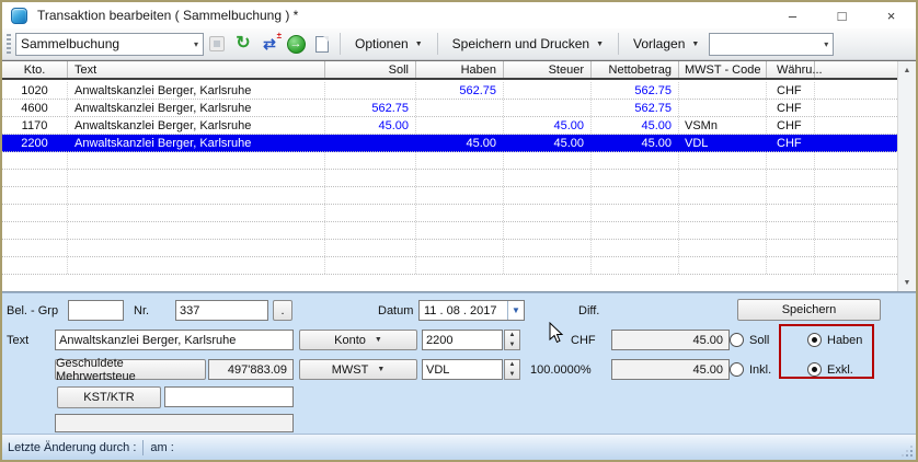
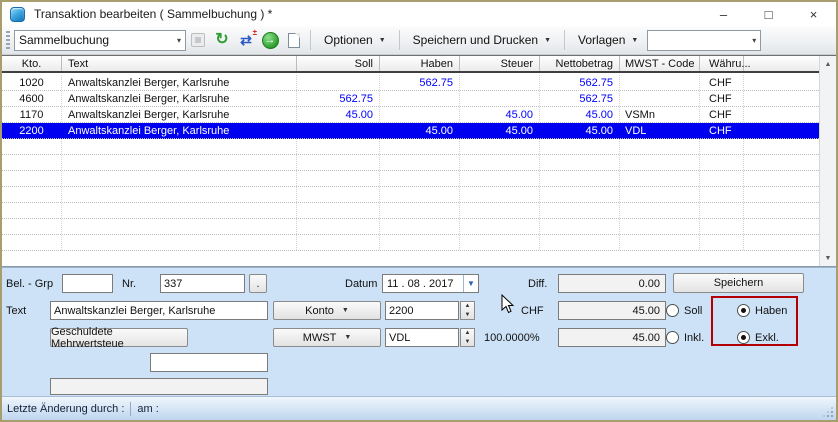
  Transaktion bearbeiten ( Sammelbuchung ) *
  –
  □
  ×
  Sammelbuchung
  ▾
  ↻
  ⇄
  ±
  →
  Optionen
  Speichern und Drucken
  Vorlagen
  ▾
  Kto.
  Text
  Soll
  Haben
  Steuer
  Nettobetrag
  MWST - Code
  Währu.
  1020
  Anwaltskanzlei Berger, Karlsruhe
  562.75
  562.75
  CHF
  4600
  Anwaltskanzlei Berger, Karlsruhe
  562.75
  562.75
  CHF
  1170
  Anwaltskanzlei Berger, Karlsruhe
  45.00
  45.00
  45.00
  VSMn
  CHF
  2200
  Anwaltskanzlei Berger, Karlsruhe
  45.00
  45.00
  45.00
  VDL
  CHF
  Bel. - Grp
  Nr.
  337
  .
  Datum
  11 . 08 . 2017
  ▼
  Diff.
+ 0.00
  Speichern
  Text
  Anwaltskanzlei Berger, Karlsruhe
  Konto
  2200
  CHF
  45.00
  Soll
  Haben
  Geschuldete Mehrwertsteue
- 497'883.09
  MWST
  VDL
  100.0000%
  45.00
  Inkl.
  Exkl.
- KST/KTR
  Letzte Änderung durch :
  am :
